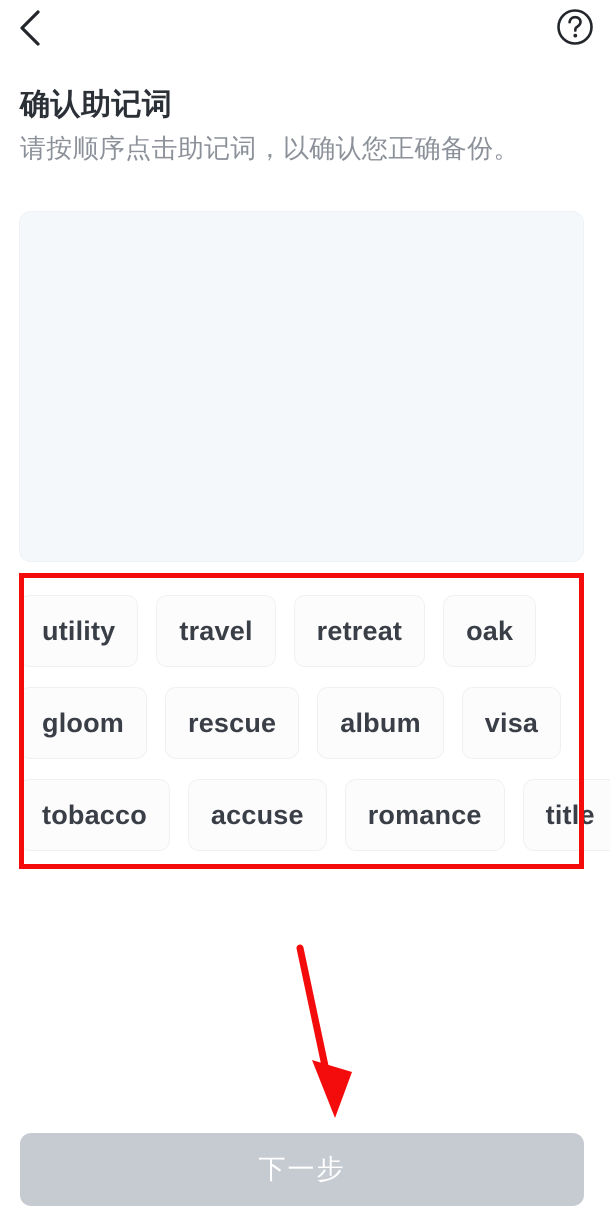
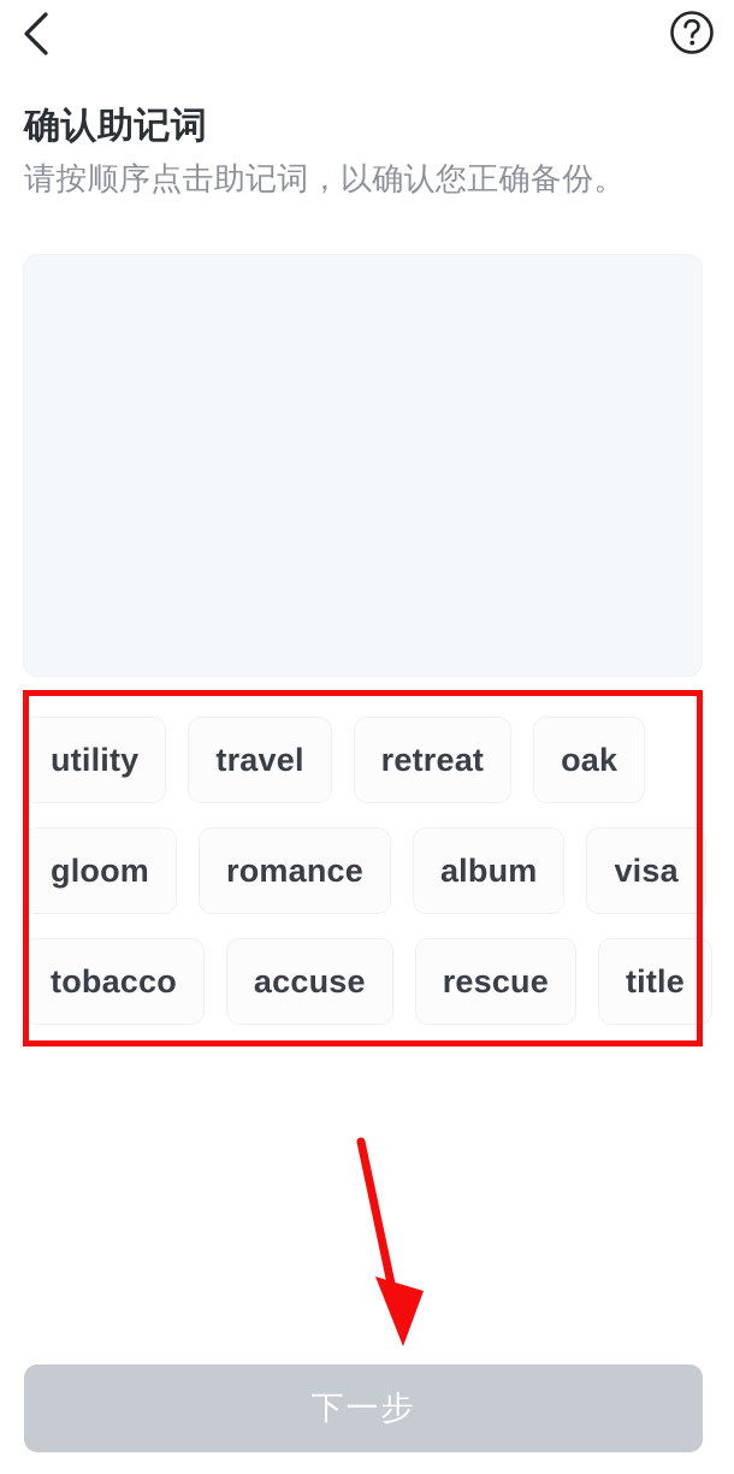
  确认助记词
  请按顺序点击助记词，以确认您正确备份。
  utility
  travel
  retreat
  oak
  gloom
- rescue
+ romance
  album
  visa
  tobacco
  accuse
- romance
+ rescue
  title
  下一步
